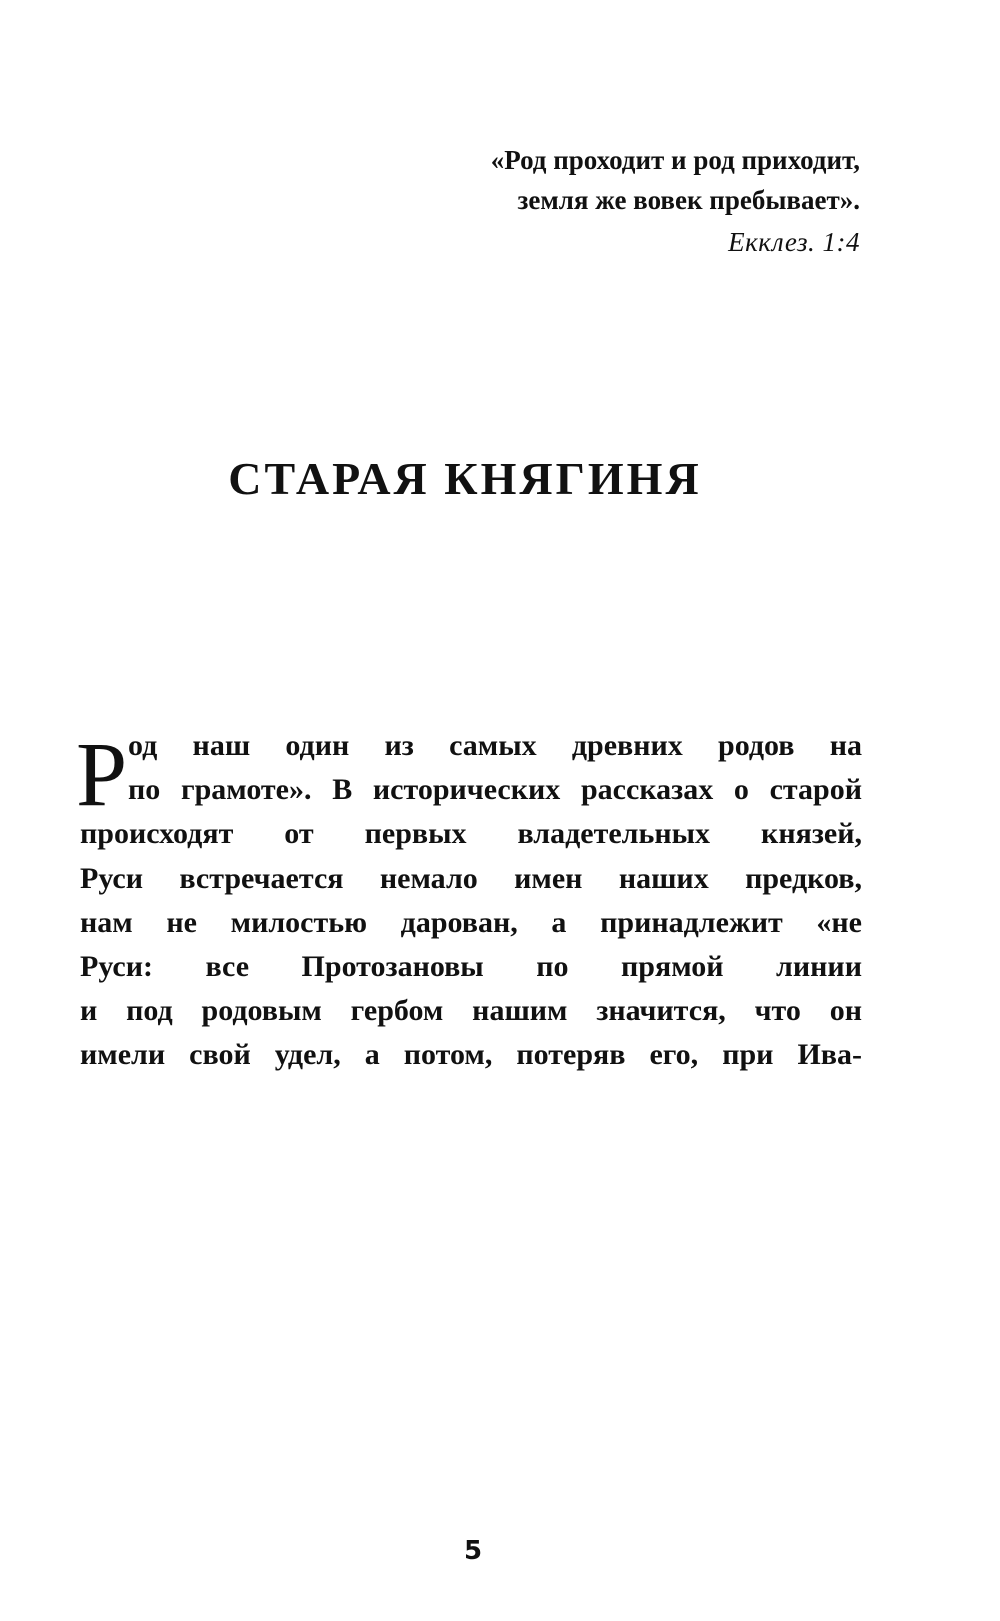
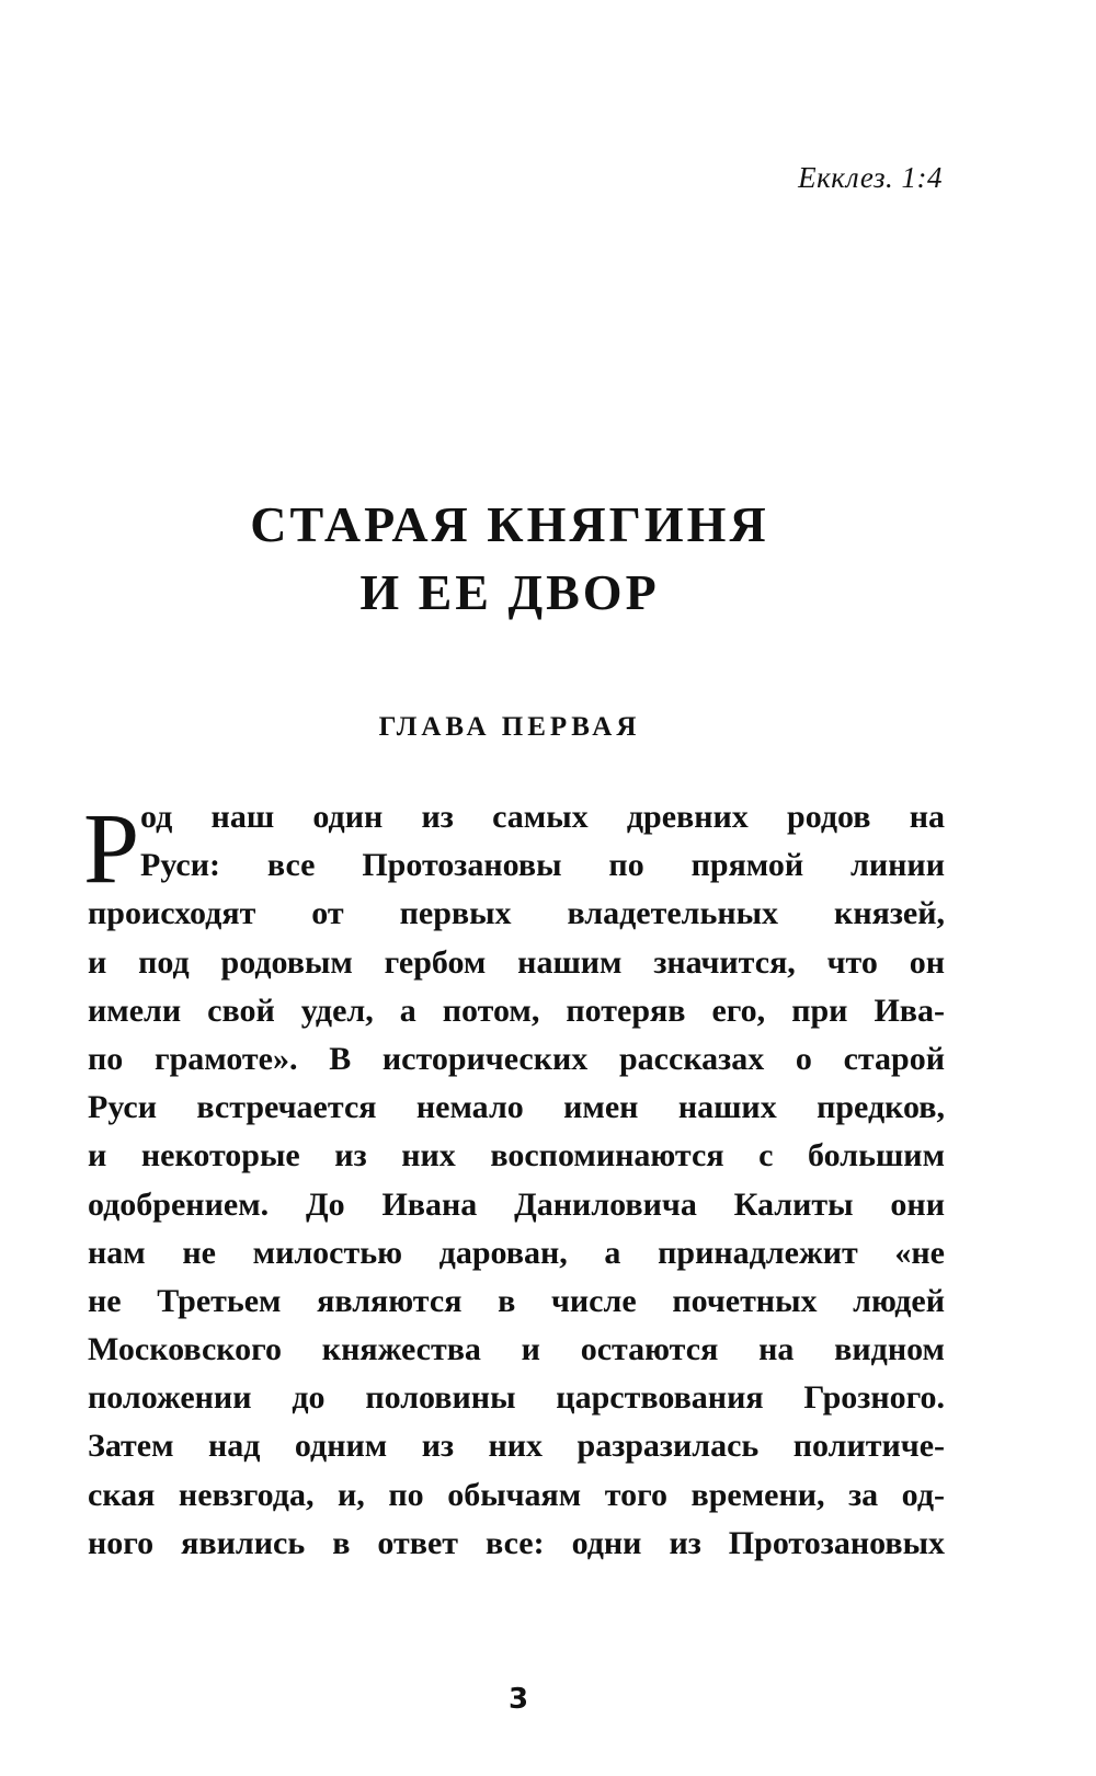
- «Род проходит и род приходит,
- земля же вовек пребывает».
  Екклез. 1:4
  СТАРАЯ КНЯГИНЯ
+ И ЕЕ ДВОР
+ ГЛАВА ПЕРВАЯ
  Р
  од наш один из самых древних родов на
- по грамоте». В исторических рассказах о старой
+ Руси: все Протозановы по прямой линии
  происходят от первых владетельных князей,
- Руси встречается немало имен наших предков,
+ и под родовым гербом нашим значится, что он
- нам не милостью дарован, а принадлежит «не
+ имели свой удел, а потом, потеряв его, при Ива-
- Руси: все Протозановы по прямой линии
+ по грамоте». В исторических рассказах о старой
- и под родовым гербом нашим значится, что он
+ Руси встречается немало имен наших предков,
+ и некоторые из них воспоминаются с большим
+ одобрением. До Ивана Даниловича Калиты они
- имели свой удел, а потом, потеряв его, при Ива-
+ нам не милостью дарован, а принадлежит «не
+ не Третьем являются в числе почетных людей
+ Московского княжества и остаются на видном
+ положении до половины царствования Грозного.
+ Затем над одним из них разразилась политиче-
+ ская невзгода, и, по обычаям того времени, за од-
+ ного явились в ответ все: одни из Протозановых
- 5
+ 3
